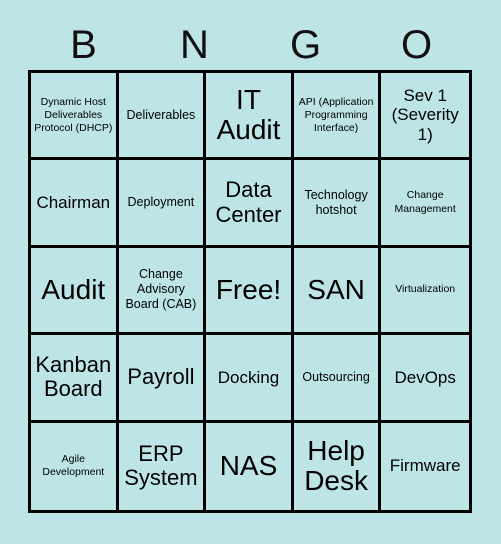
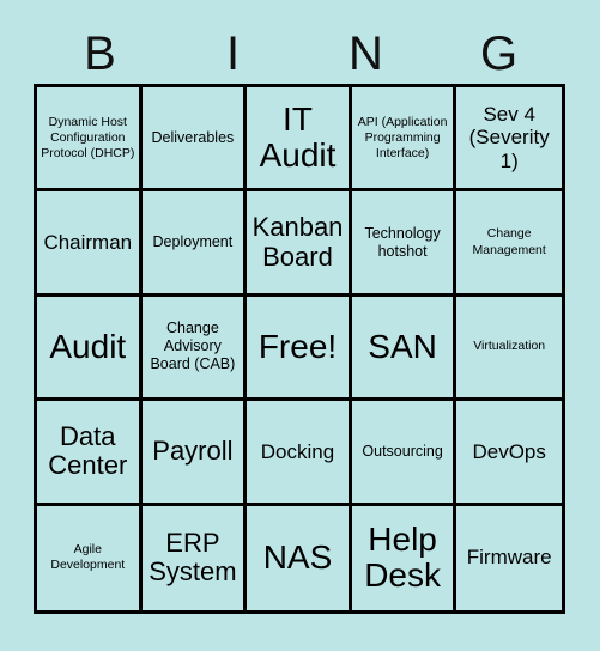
  B
+ I
  N
  G
- O
- Dynamic Host Deliverables Protocol (DHCP)
+ Dynamic Host Configuration Protocol (DHCP)
  Deliverables
  IT Audit
  API (Application Programming Interface)
- Sev 1 (Severity 1)
+ Sev 4 (Severity 1)
  Chairman
  Deployment
- Data Center
+ Kanban Board
  Technology hotshot
  Change Management
  Audit
  Change Advisory Board (CAB)
  Free!
  SAN
  Virtualization
- Kanban Board
+ Data Center
  Payroll
  Docking
  Outsourcing
  DevOps
  Agile Development
  ERP System
  NAS
  Help Desk
  Firmware
